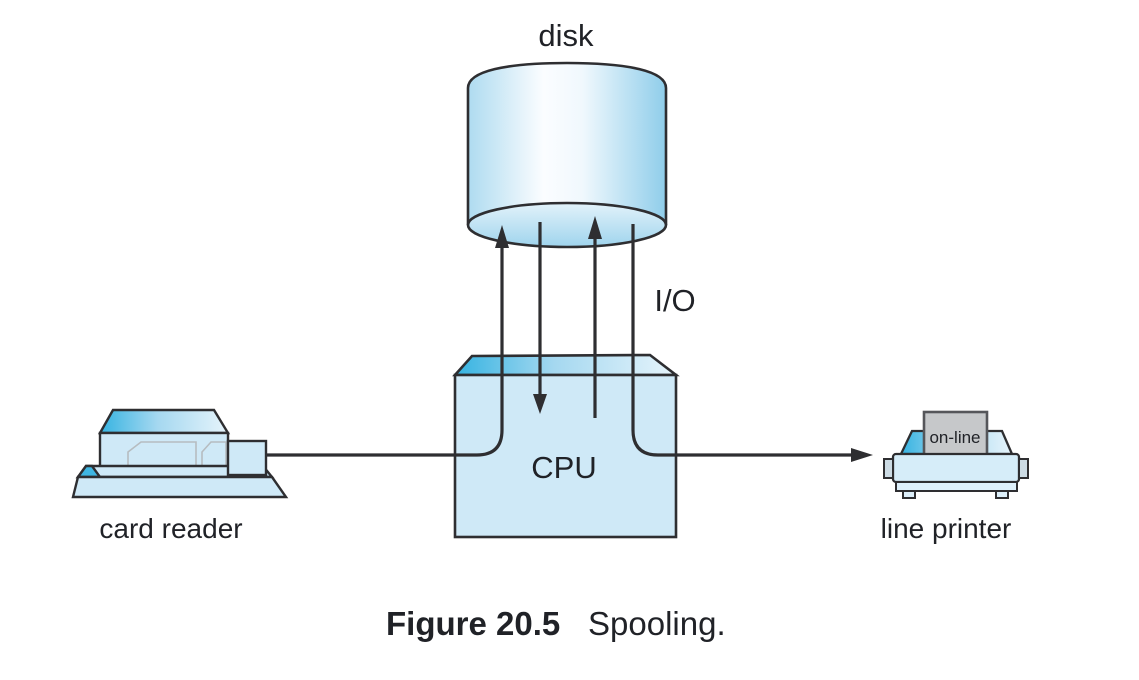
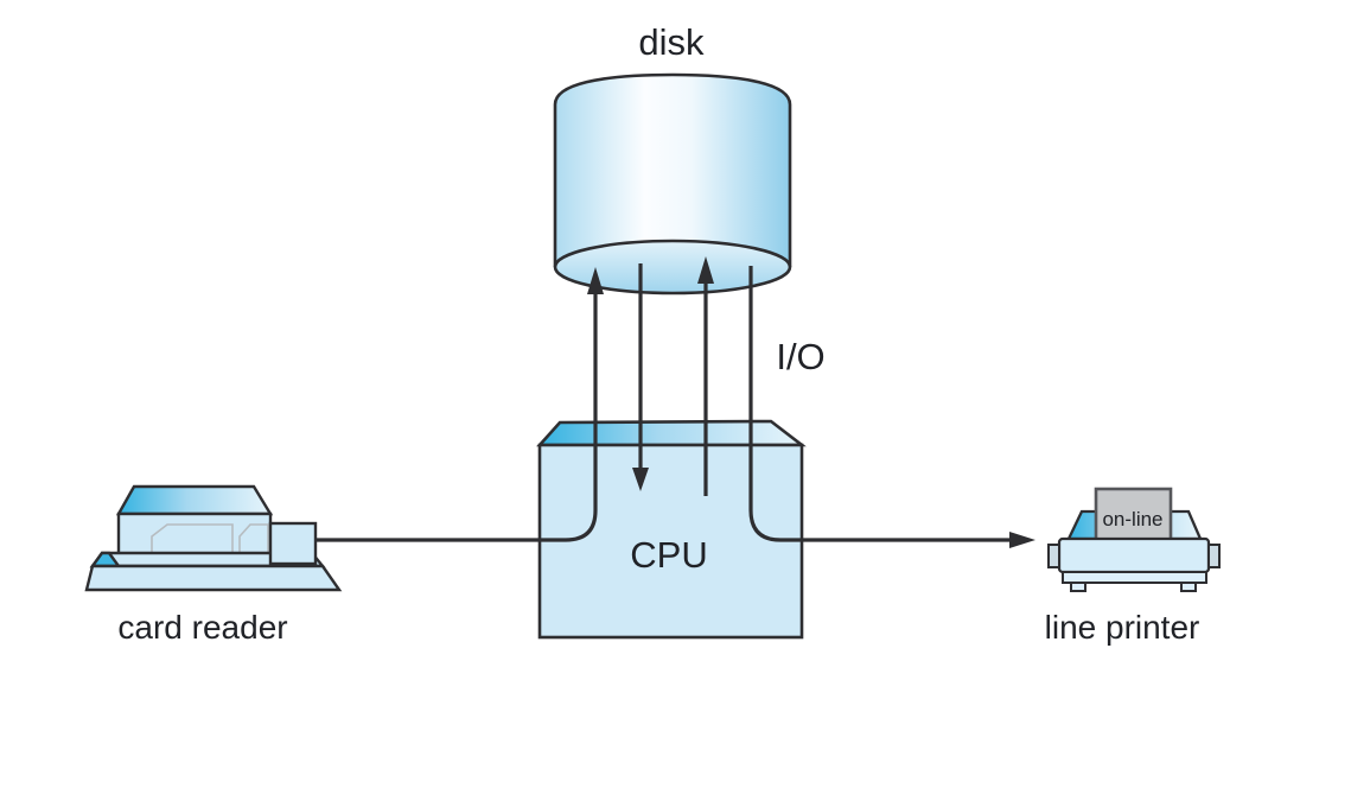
  disk
  I/O
  CPU
  card reader
  line printer
  on-line
- Figure 20.5
- Spooling.
